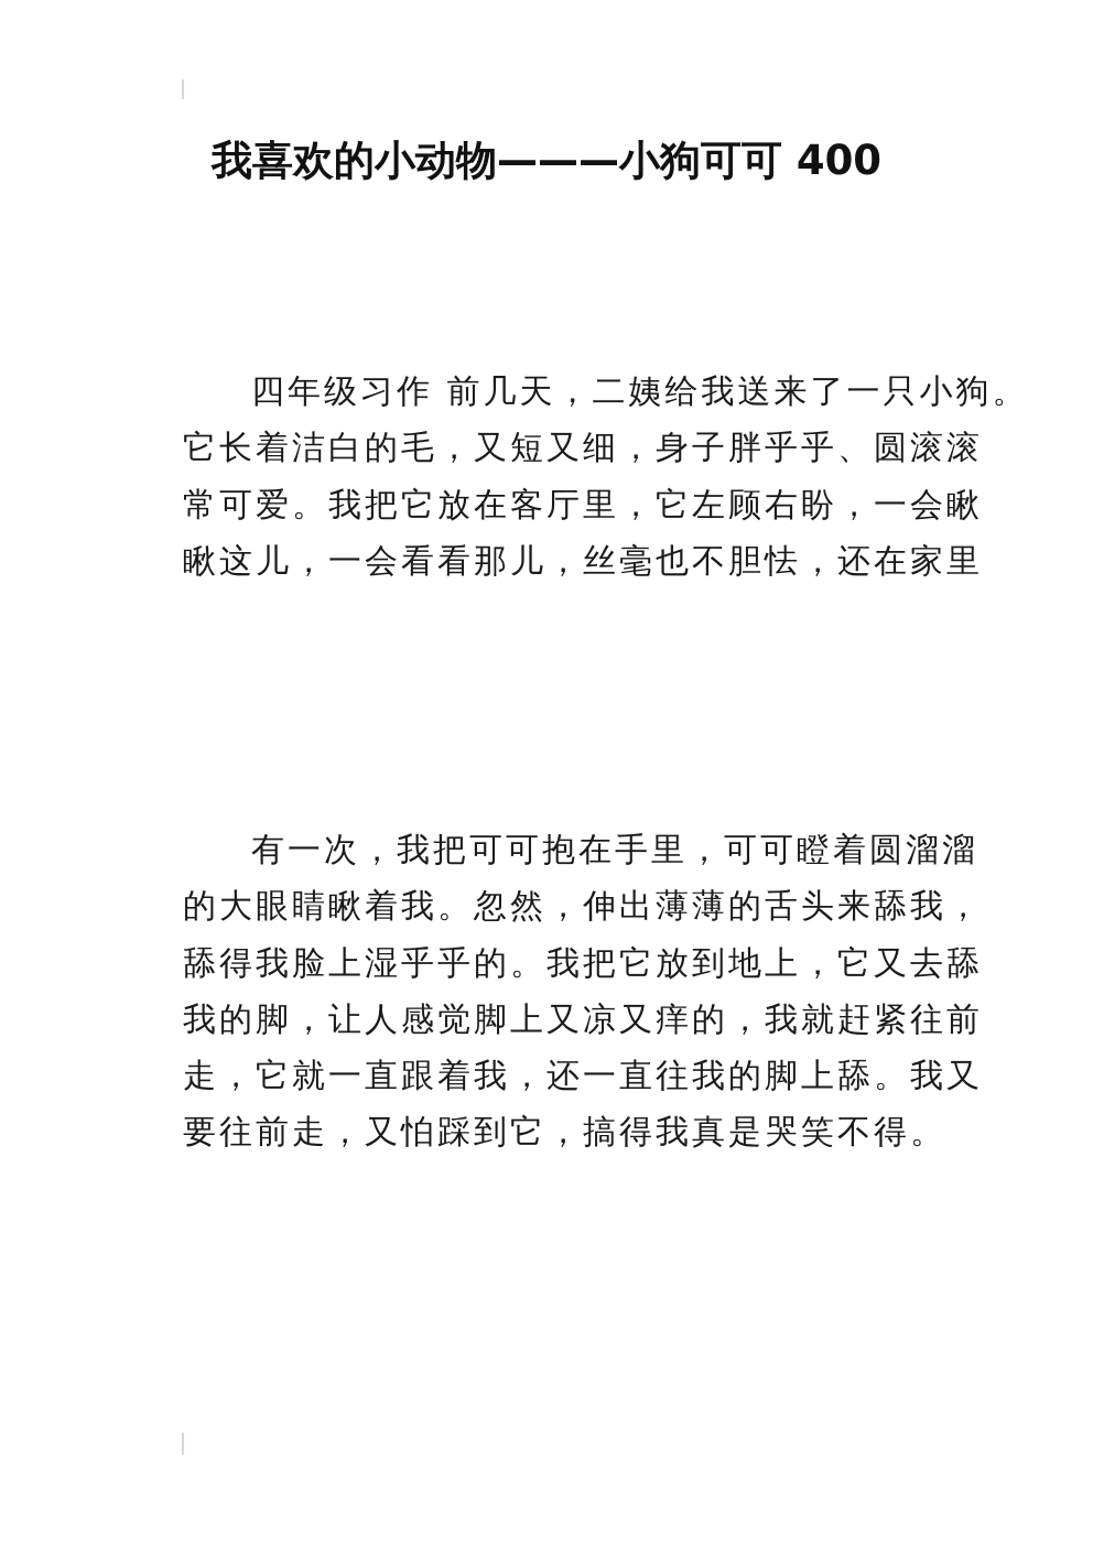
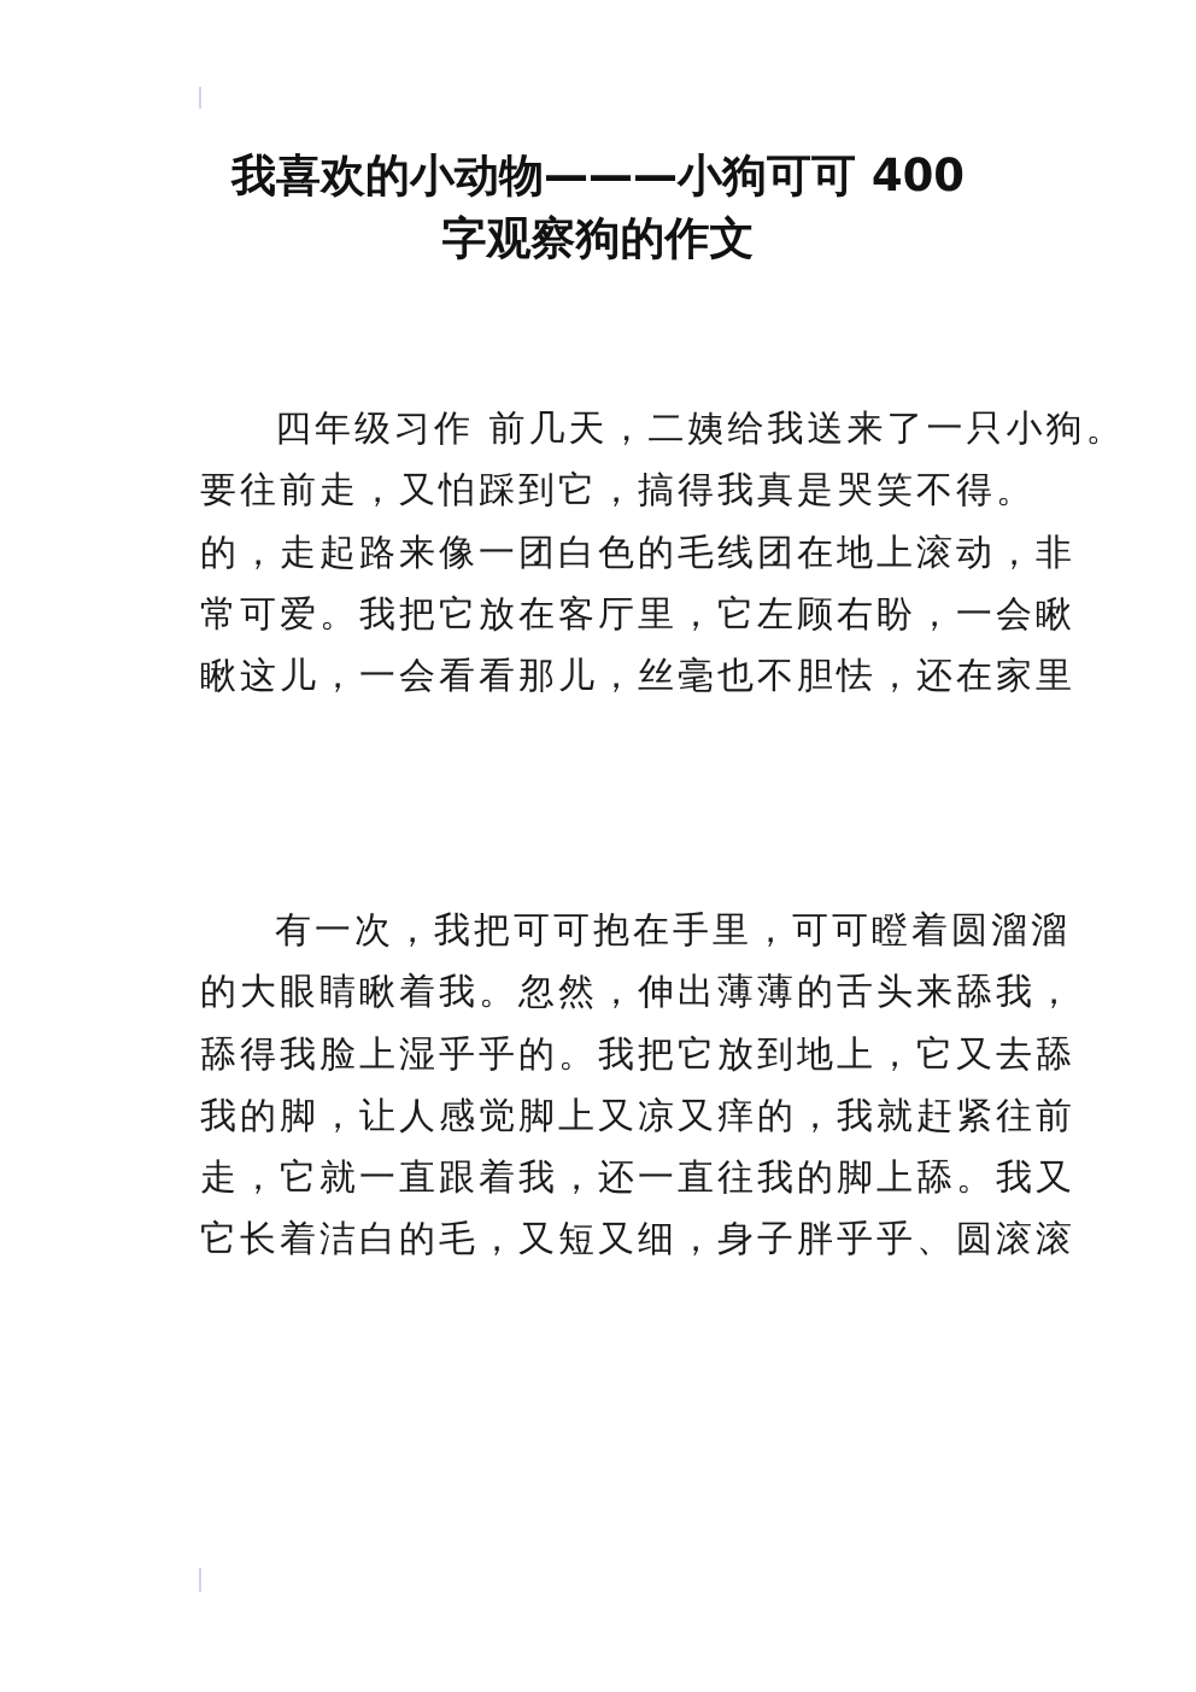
  我喜欢的小动物———小狗可可 400
+ 字观察狗的作文
  四年级习作 前几天，二姨给我送来了一只小狗。
- 它长着洁白的毛，又短又细，身子胖乎乎、圆滚滚
+ 要往前走，又怕踩到它，搞得我真是哭笑不得。
+ 的，走起路来像一团白色的毛线团在地上滚动，非
  常可爱。我把它放在客厅里，它左顾右盼，一会瞅
  瞅这儿，一会看看那儿，丝毫也不胆怯，还在家里
  有一次，我把可可抱在手里，可可瞪着圆溜溜
  的大眼睛瞅着我。忽然，伸出薄薄的舌头来舔我，
  舔得我脸上湿乎乎的。我把它放到地上，它又去舔
  我的脚，让人感觉脚上又凉又痒的，我就赶紧往前
  走，它就一直跟着我，还一直往我的脚上舔。我又
- 要往前走，又怕踩到它，搞得我真是哭笑不得。
+ 它长着洁白的毛，又短又细，身子胖乎乎、圆滚滚
